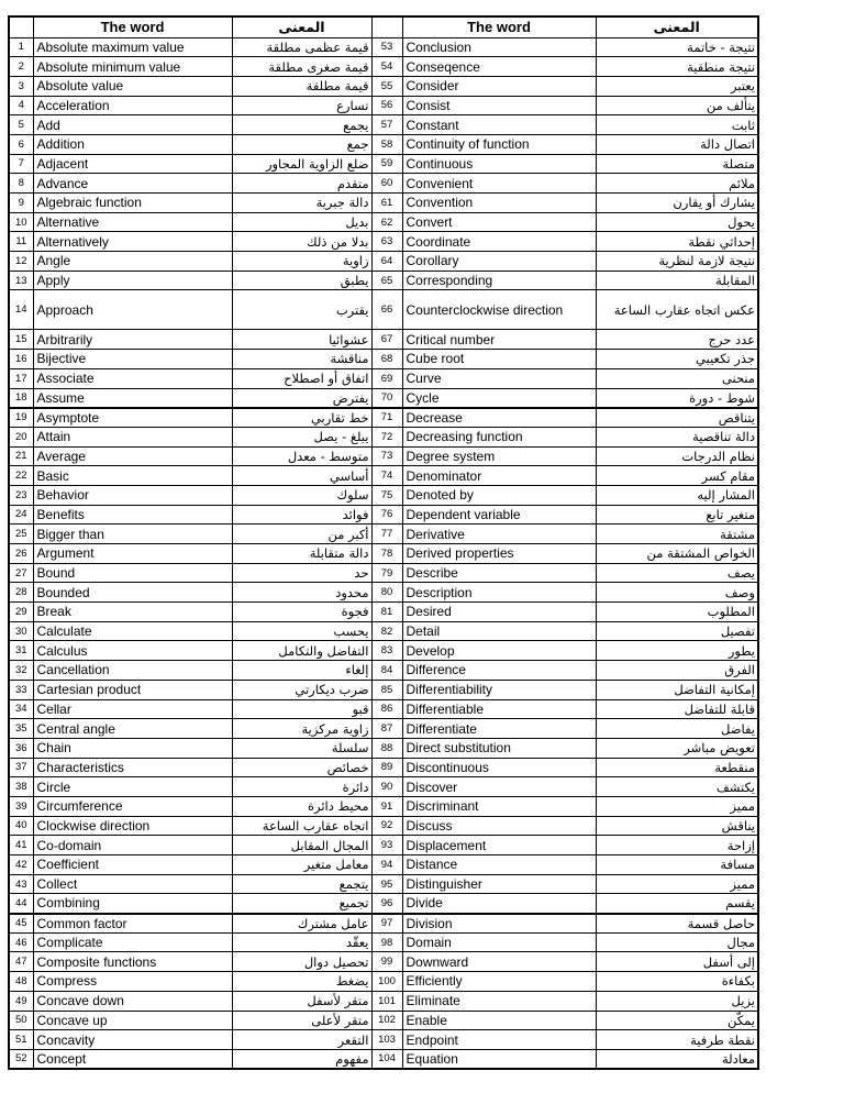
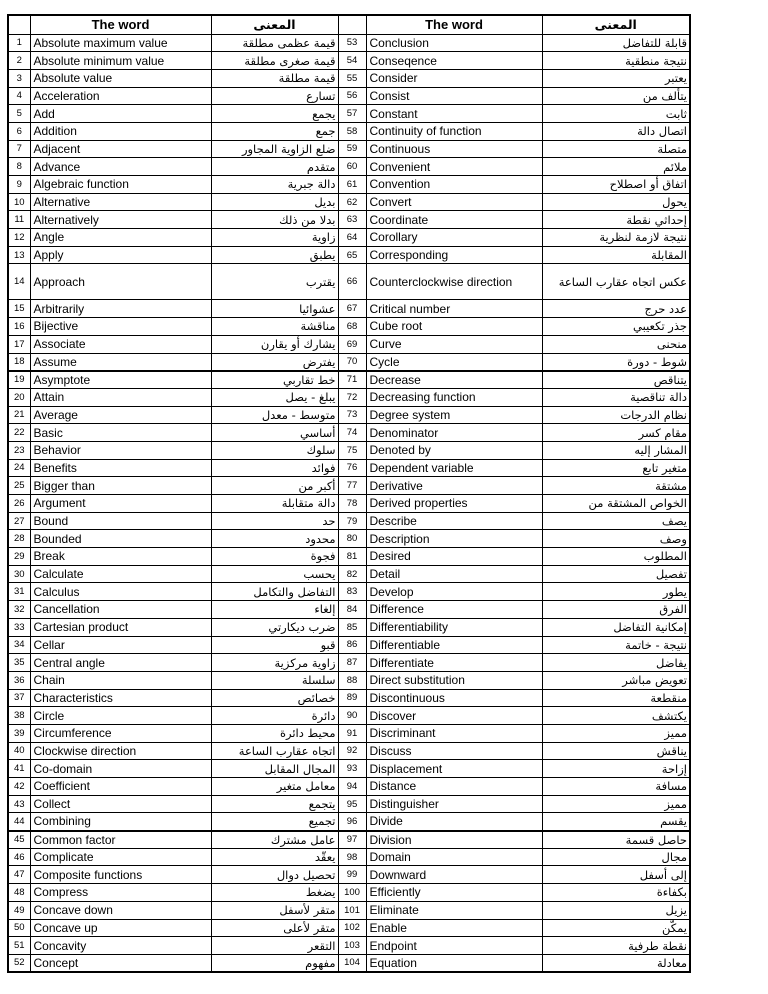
  	The word	المعنى		The word	المعنى
- 1	Absolute maximum value	قيمة عظمى مطلقة	53	Conclusion	نتيجة - خاتمة
+ 1	Absolute maximum value	قيمة عظمى مطلقة	53	Conclusion	قابلة للتفاضل
  2	Absolute minimum value	قيمة صغرى مطلقة	54	Conseqence	نتيجة منطقية
  3	Absolute value	قيمة مطلقة	55	Consider	يعتبر
  4	Acceleration	تسارع	56	Consist	يتألف من
  5	Add	يجمع	57	Constant	ثابت
  6	Addition	جمع	58	Continuity of function	اتصال دالة
  7	Adjacent	ضلع الزاوية المجاور	59	Continuous	متصلة
  8	Advance	متقدم	60	Convenient	ملائم
- 9	Algebraic function	دالة جبرية	61	Convention	يشارك أو يقارن
+ 9	Algebraic function	دالة جبرية	61	Convention	اتفاق أو اصطلاح
  10	Alternative	بديل	62	Convert	يحول
  11	Alternatively	بدلا من ذلك	63	Coordinate	إحداثي نقطة
  12	Angle	زاوية	64	Corollary	نتيجة لازمة لنظرية
  13	Apply	يطبق	65	Corresponding	المقابلة
  14	Approach	يقترب	66	Counterclockwise direction	عكس اتجاه عقارب الساعة
  15	Arbitrarily	عشوائيا	67	Critical number	عدد حرج
  16	Bijective	مناقشة	68	Cube root	جذر تكعيبي
- 17	Associate	اتفاق أو اصطلاح	69	Curve	منحنى
+ 17	Associate	يشارك أو يقارن	69	Curve	منحنى
  18	Assume	يفترض	70	Cycle	شوط - دورة
  19	Asymptote	خط تقاربي	71	Decrease	يتناقص
  20	Attain	يبلغ - يصل	72	Decreasing function	دالة تناقصية
  21	Average	متوسط - معدل	73	Degree system	نظام الدرجات
  22	Basic	أساسي	74	Denominator	مقام كسر
  23	Behavior	سلوك	75	Denoted by	المشار إليه
  24	Benefits	فوائد	76	Dependent variable	متغير تابع
  25	Bigger than	أكبر من	77	Derivative	مشتقة
  26	Argument	دالة متقابلة	78	Derived properties	الخواص المشتقة من
  27	Bound	حد	79	Describe	يصف
  28	Bounded	محدود	80	Description	وصف
  29	Break	فجوة	81	Desired	المطلوب
  30	Calculate	يحسب	82	Detail	تفصيل
  31	Calculus	التفاضل والتكامل	83	Develop	يطور
  32	Cancellation	إلغاء	84	Difference	الفرق
  33	Cartesian product	ضرب ديكارتي	85	Differentiability	إمكانية التفاضل
- 34	Cellar	قبو	86	Differentiable	قابلة للتفاضل
+ 34	Cellar	قبو	86	Differentiable	نتيجة - خاتمة
  35	Central angle	زاوية مركزية	87	Differentiate	يفاضل
  36	Chain	سلسلة	88	Direct substitution	تعويض مباشر
  37	Characteristics	خصائص	89	Discontinuous	منقطعة
  38	Circle	دائرة	90	Discover	يكتشف
  39	Circumference	محيط دائرة	91	Discriminant	مميز
  40	Clockwise direction	اتجاه عقارب الساعة	92	Discuss	يناقش
  41	Co-domain	المجال المقابل	93	Displacement	إزاحة
  42	Coefficient	معامل متغير	94	Distance	مسافة
  43	Collect	يتجمع	95	Distinguisher	مميز
  44	Combining	تجميع	96	Divide	يقسم
  45	Common factor	عامل مشترك	97	Division	حاصل قسمة
  46	Complicate	يعقّد	98	Domain	مجال
  47	Composite functions	تحصيل دوال	99	Downward	إلى أسفل
  48	Compress	يضغط	100	Efficiently	بكفاءة
  49	Concave down	متقر لأسفل	101	Eliminate	يزيل
  50	Concave up	متقر لأعلى	102	Enable	يمكّن
  51	Concavity	التقعر	103	Endpoint	نقطة طرفية
  52	Concept	مفهوم	104	Equation	معادلة
